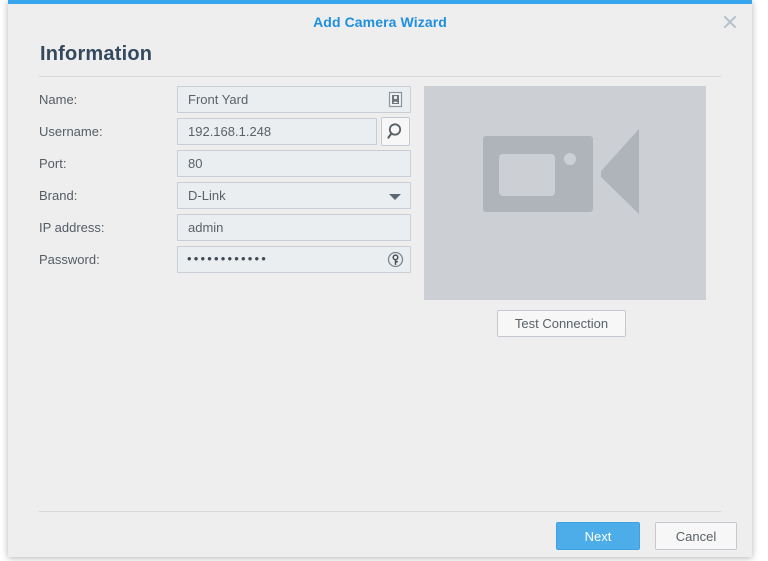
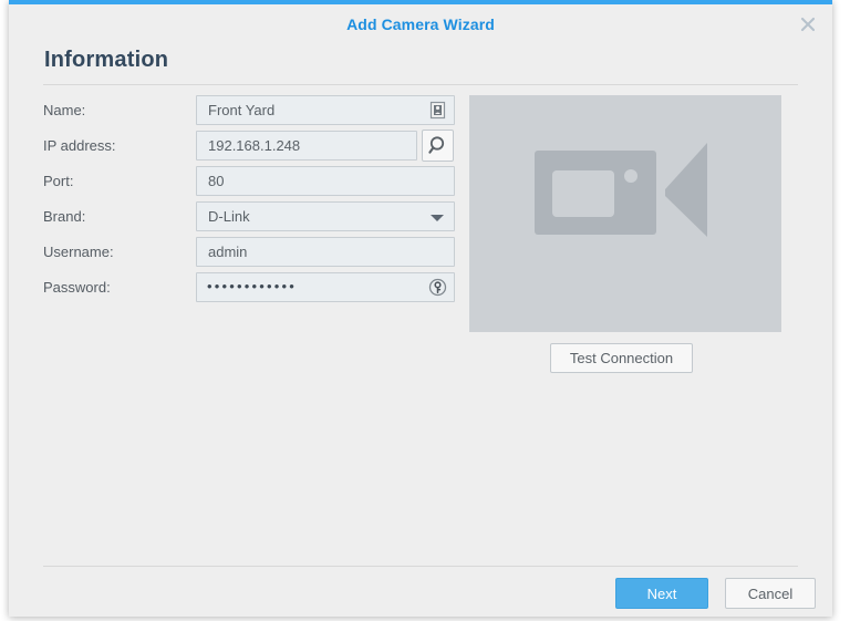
  Add Camera Wizard
  Information
  Name:
  Front Yard
- Username:
+ IP address:
  192.168.1.248
  Port:
  80
  Brand:
  D-Link
- IP address:
+ Username:
  admin
  Password:
  ••••••••••••
  Test Connection
  Next
  Cancel
